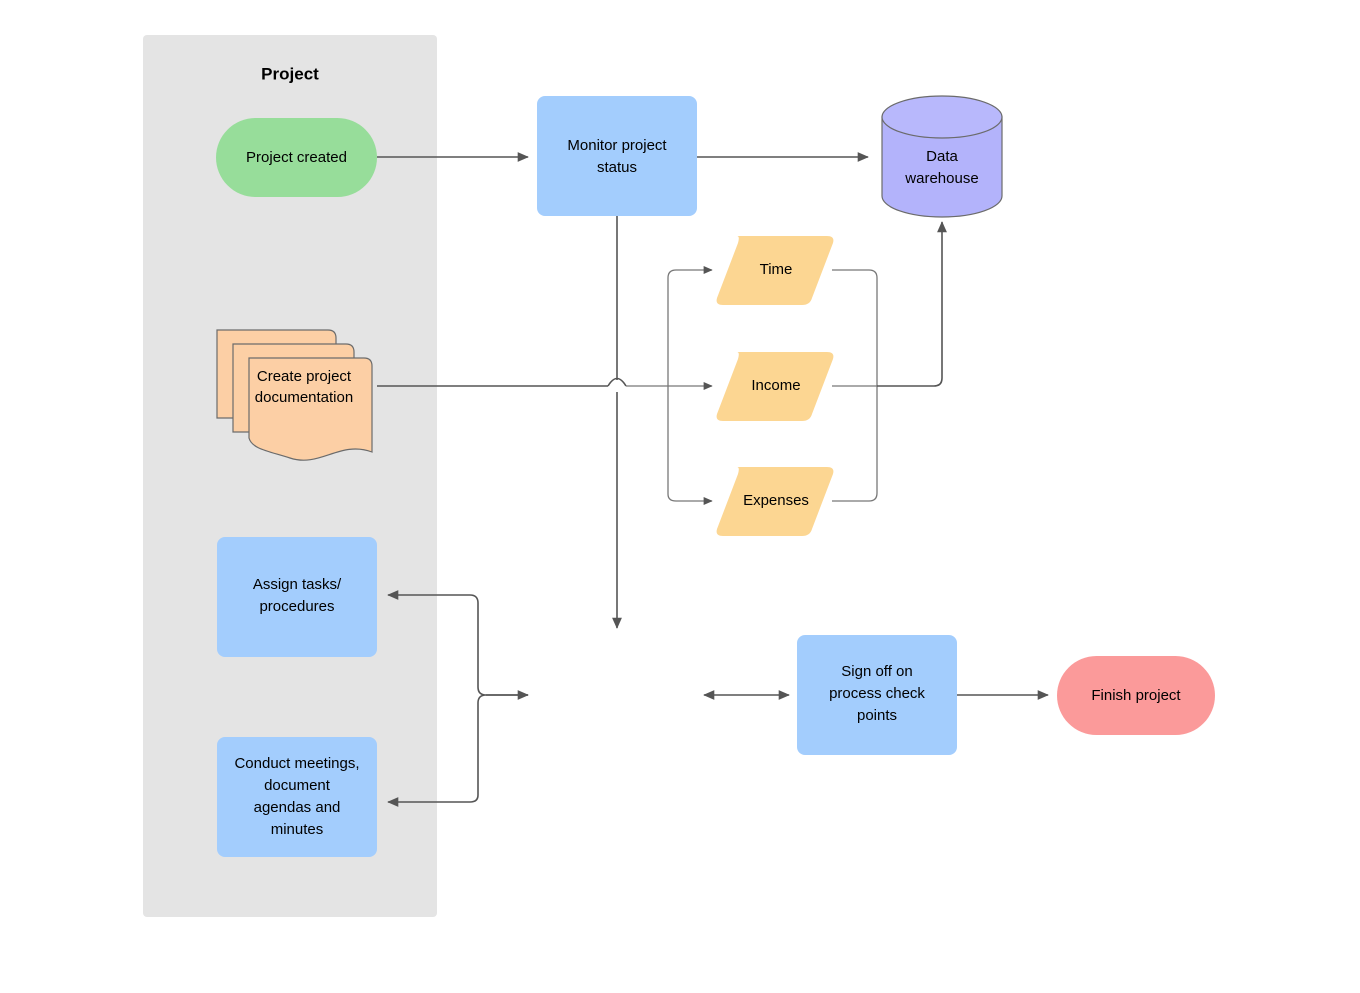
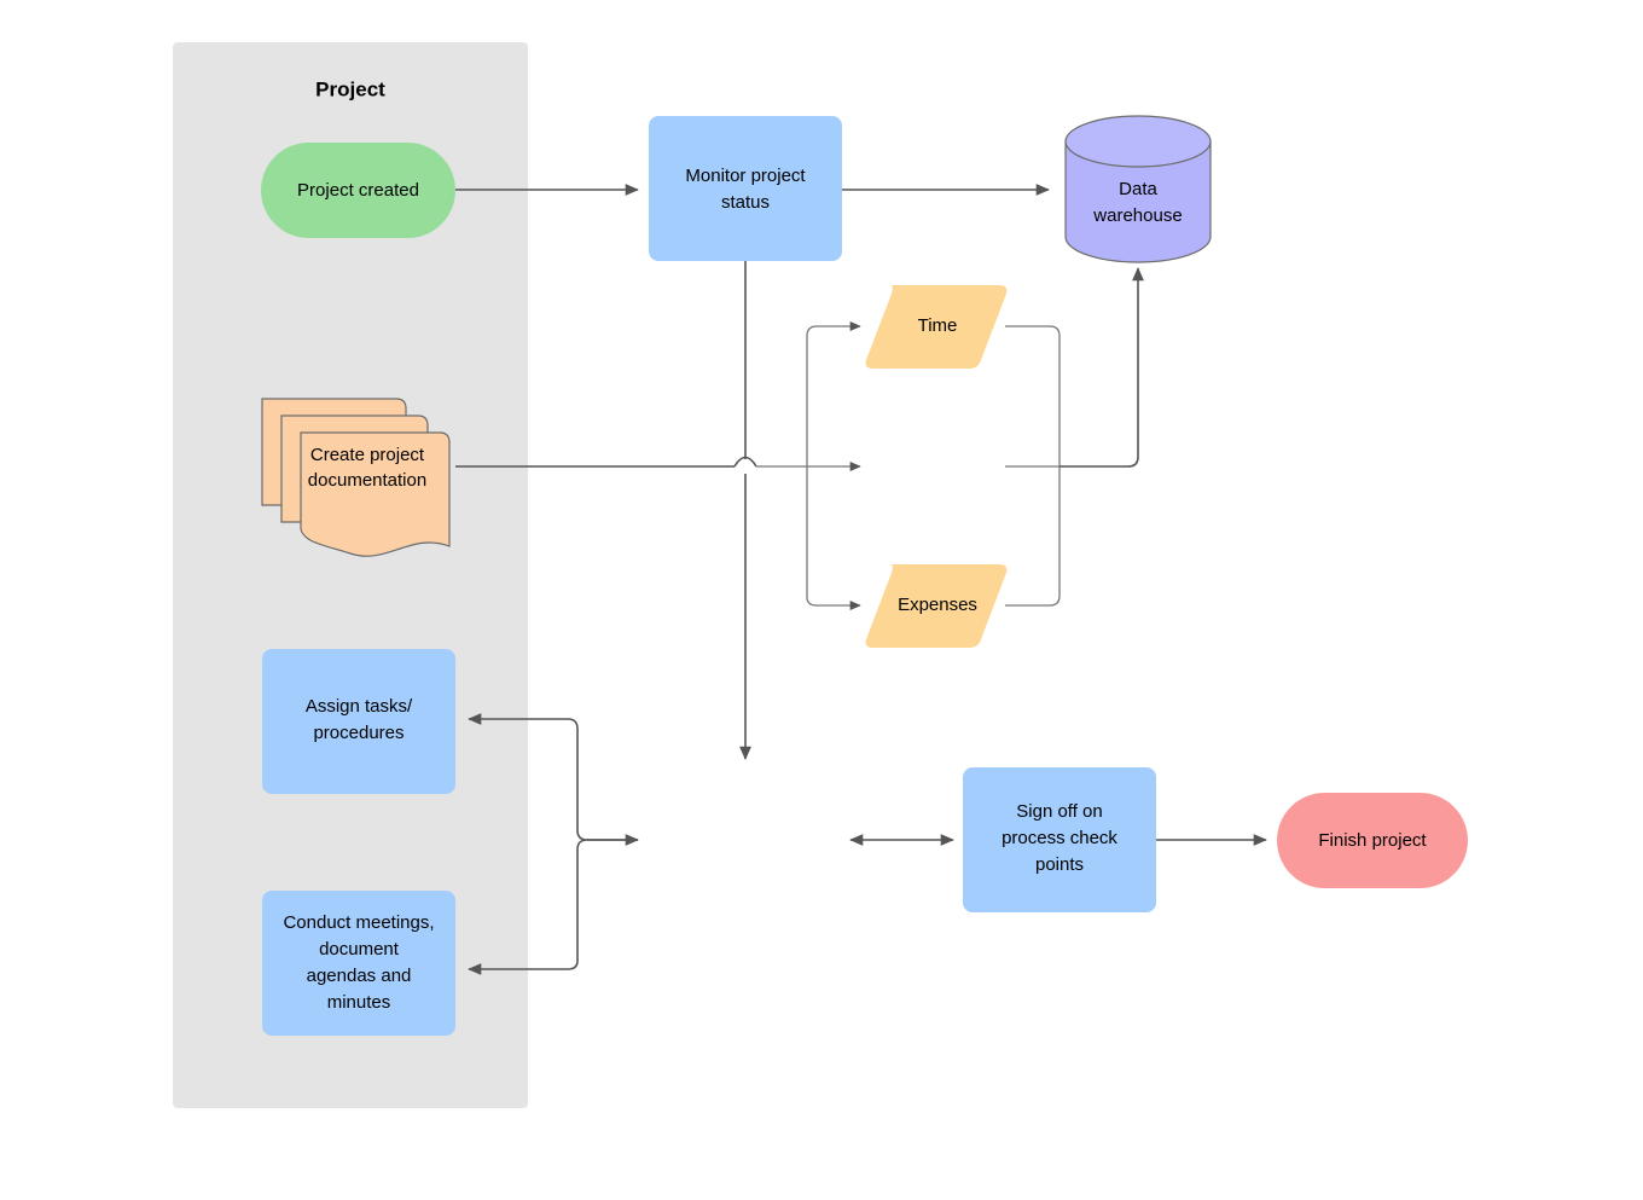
  Project
  Project created
  Monitor project
  status
  Data
  warehouse
  Time
- Income
  Expenses
  Create project
  documentation
  Assign tasks/
  procedures
  Conduct meetings,
  document
  agendas and
  minutes
  Sign off on
  process check
  points
  Finish project
